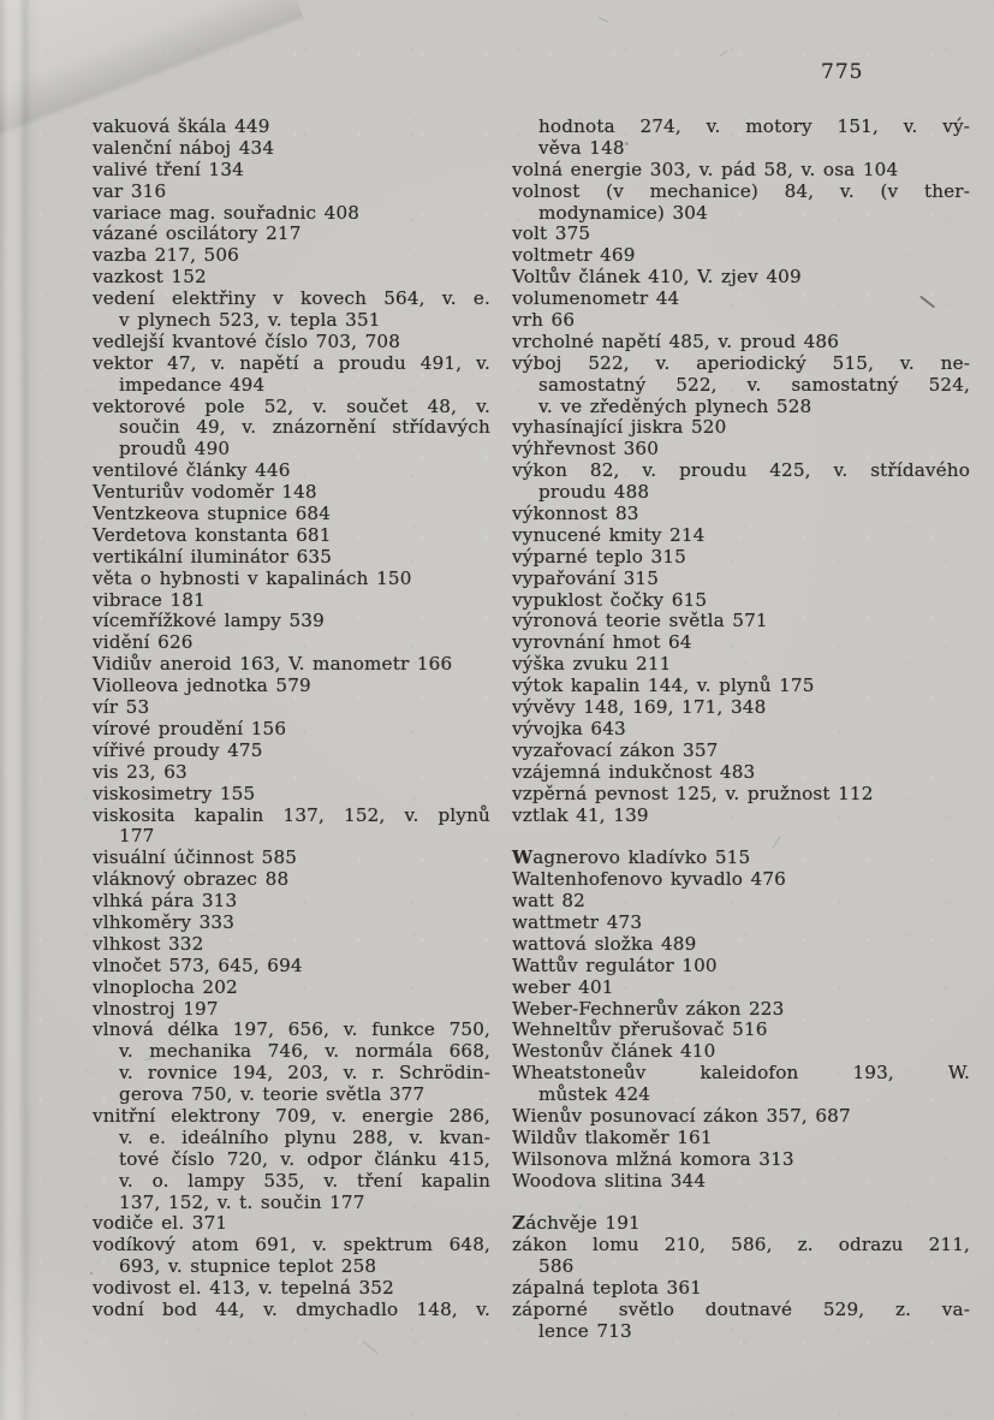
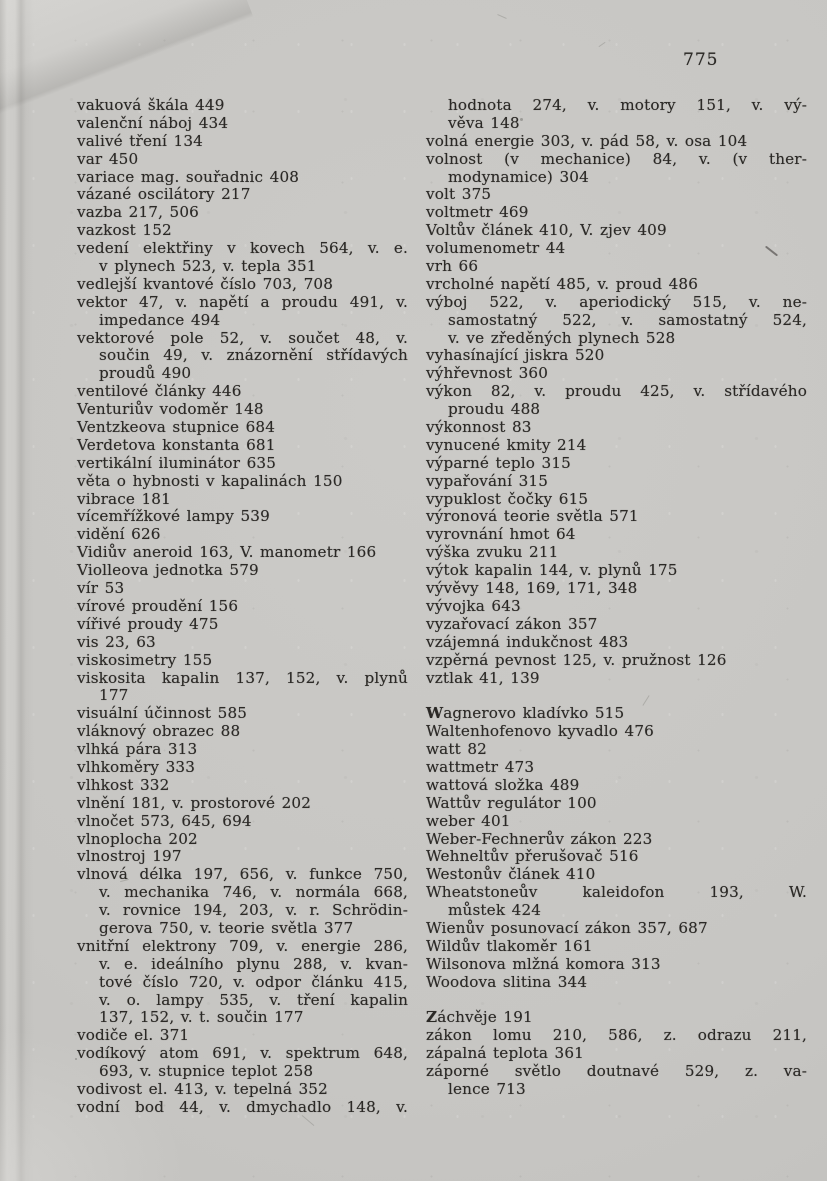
  775
  vakuová škála 449
  valenční náboj 434
  valivé tření 134
- var 316
+ var 450
  variace mag. souřadnic 408
  vázané oscilátory 217
  vazba 217, 506
  vazkost 152
  vedení elektřiny v kovech 564, v. e.
  v plynech 523, v. tepla 351
  vedlejší kvantové číslo 703, 708
  vektor 47, v. napětí a proudu 491, v.
  impedance 494
  vektorové pole 52, v. součet 48, v.
  součin 49, v. znázornění střídavých
  proudů 490
  ventilové články 446
  Venturiův vodoměr 148
  Ventzkeova stupnice 684
  Verdetova konstanta 681
  vertikální iluminátor 635
  věta o hybnosti v kapalinách 150
  vibrace 181
  vícemřížkové lampy 539
  vidění 626
  Vidiův aneroid 163, V. manometr 166
  Violleova jednotka 579
  vír 53
  vírové proudění 156
  vířivé proudy 475
  vis 23, 63
  viskosimetry 155
  viskosita kapalin 137, 152, v. plynů
  177
  visuální účinnost 585
  vláknový obrazec 88
  vlhká pára 313
  vlhkoměry 333
  vlhkost 332
+ vlnění 181, v. prostorové 202
  vlnočet 573, 645, 694
  vlnoplocha 202
  vlnostroj 197
  vlnová délka 197, 656, v. funkce 750,
  v. mechanika 746, v. normála 668,
  v. rovnice 194, 203, v. r. Schrödin-
  gerova 750, v. teorie světla 377
  vnitřní elektrony 709, v. energie 286,
  v. e. ideálního plynu 288, v. kvan-
  tové číslo 720, v. odpor článku 415,
  v. o. lampy 535, v. tření kapalin
  137, 152, v. t. součin 177
  vodiče el. 371
  vodíkový atom 691, v. spektrum 648,
  693, v. stupnice teplot 258
  vodivost el. 413, v. tepelná 352
  vodní bod 44, v. dmychadlo 148, v.
  hodnota 274, v. motory 151, v. vý-
  věva 148
  volná energie 303, v. pád 58, v. osa 104
  volnost (v mechanice) 84, v. (v ther-
  modynamice) 304
  volt 375
  voltmetr 469
  Voltův článek 410, V. zjev 409
  volumenometr 44
  vrh 66
  vrcholné napětí 485, v. proud 486
  výboj 522, v. aperiodický 515, v. ne-
  samostatný 522, v. samostatný 524,
  v. ve zředěných plynech 528
  vyhasínající jiskra 520
  výhřevnost 360
  výkon 82, v. proudu 425, v. střídavého
  proudu 488
  výkonnost 83
  vynucené kmity 214
  výparné teplo 315
  vypařování 315
  vypuklost čočky 615
  výronová teorie světla 571
  vyrovnání hmot 64
  výška zvuku 211
  výtok kapalin 144, v. plynů 175
  vývěvy 148, 169, 171, 348
  vývojka 643
  vyzařovací zákon 357
  vzájemná indukčnost 483
- vzpěrná pevnost 125, v. pružnost 112
+ vzpěrná pevnost 125, v. pružnost 126
  vztlak 41, 139
  Wagnerovo kladívko 515
  Waltenhofenovo kyvadlo 476
  watt 82
  wattmetr 473
  wattová složka 489
  Wattův regulátor 100
  weber 401
  Weber-Fechnerův zákon 223
  Wehneltův přerušovač 516
  Westonův článek 410
  Wheatstoneův kaleidofon 193, W.
  můstek 424
  Wienův posunovací zákon 357, 687
  Wildův tlakoměr 161
  Wilsonova mlžná komora 313
  Woodova slitina 344
  Záchvěje 191
  zákon lomu 210, 586, z. odrazu 211,
- 586
  zápalná teplota 361
  záporné světlo doutnavé 529, z. va-
  lence 713
